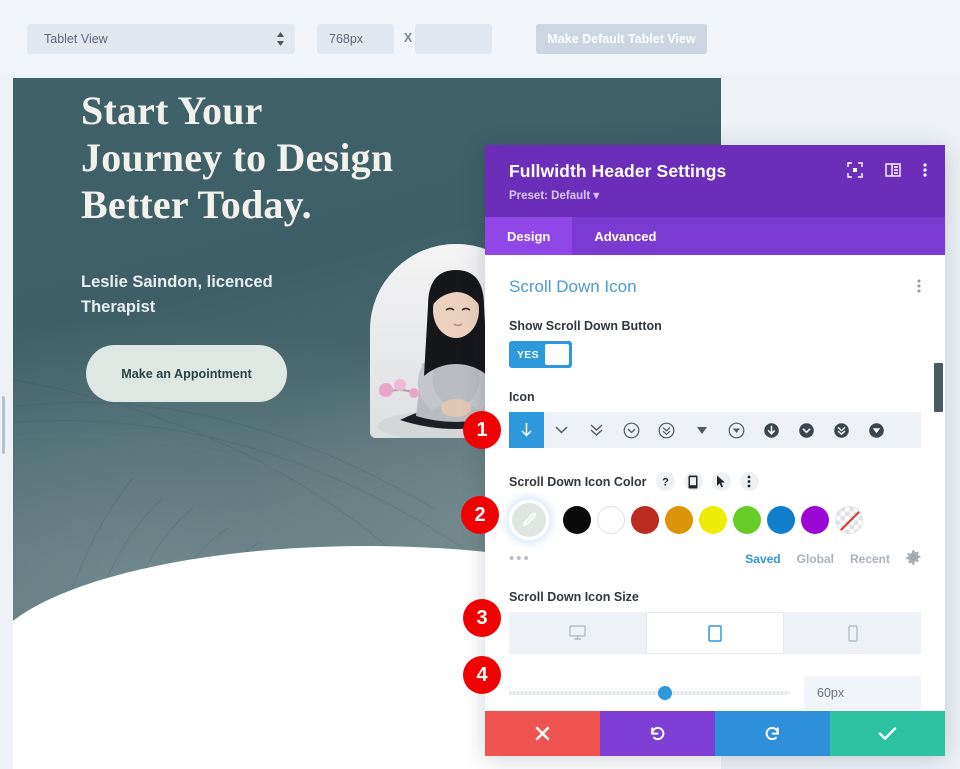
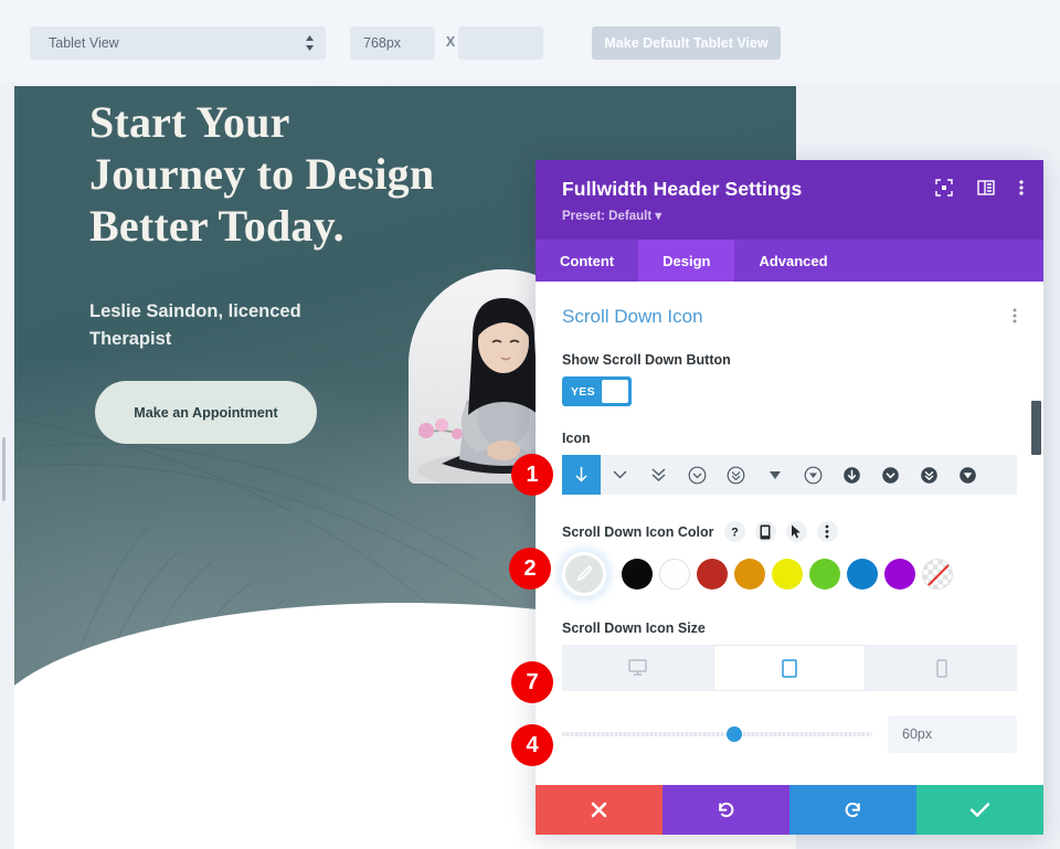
  Tablet View
  768px
  X
  Make Default Tablet View
  Start Your Journey to Design Better Today.
  Leslie Saindon, licenced Therapist
  Make an Appointment
  Fullwidth Header Settings
  Preset: Default ▾
+ Content
  Design
  Advanced
  Scroll Down Icon
  Show Scroll Down Button
  YES
  Icon
  Scroll Down Icon Color
  ?
- •••
- Saved
- Global
- Recent
  Scroll Down Icon Size
  60px
  1
  2
- 3
+ 7
  4
